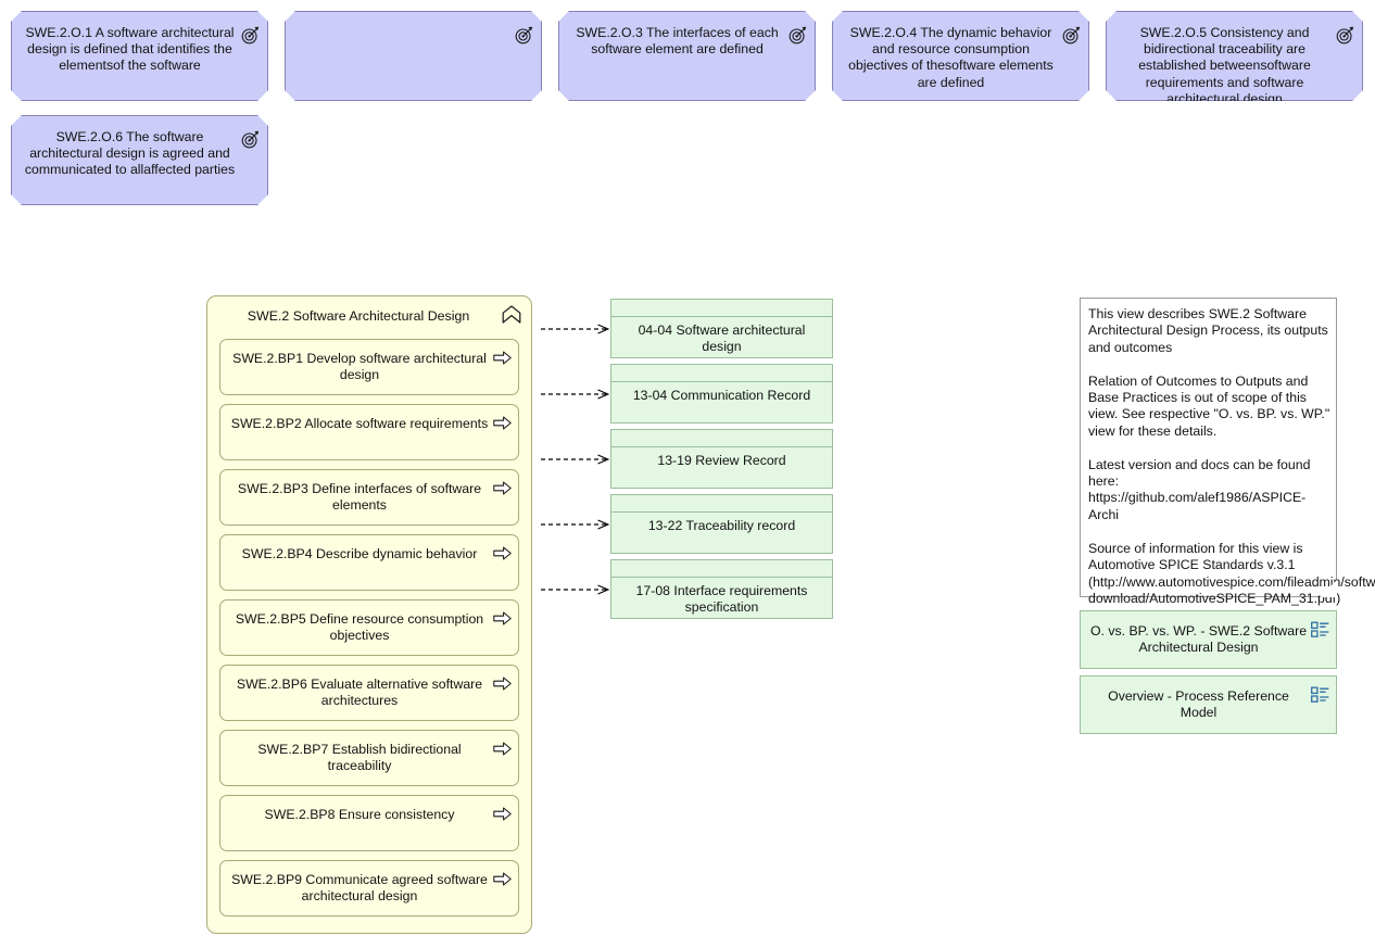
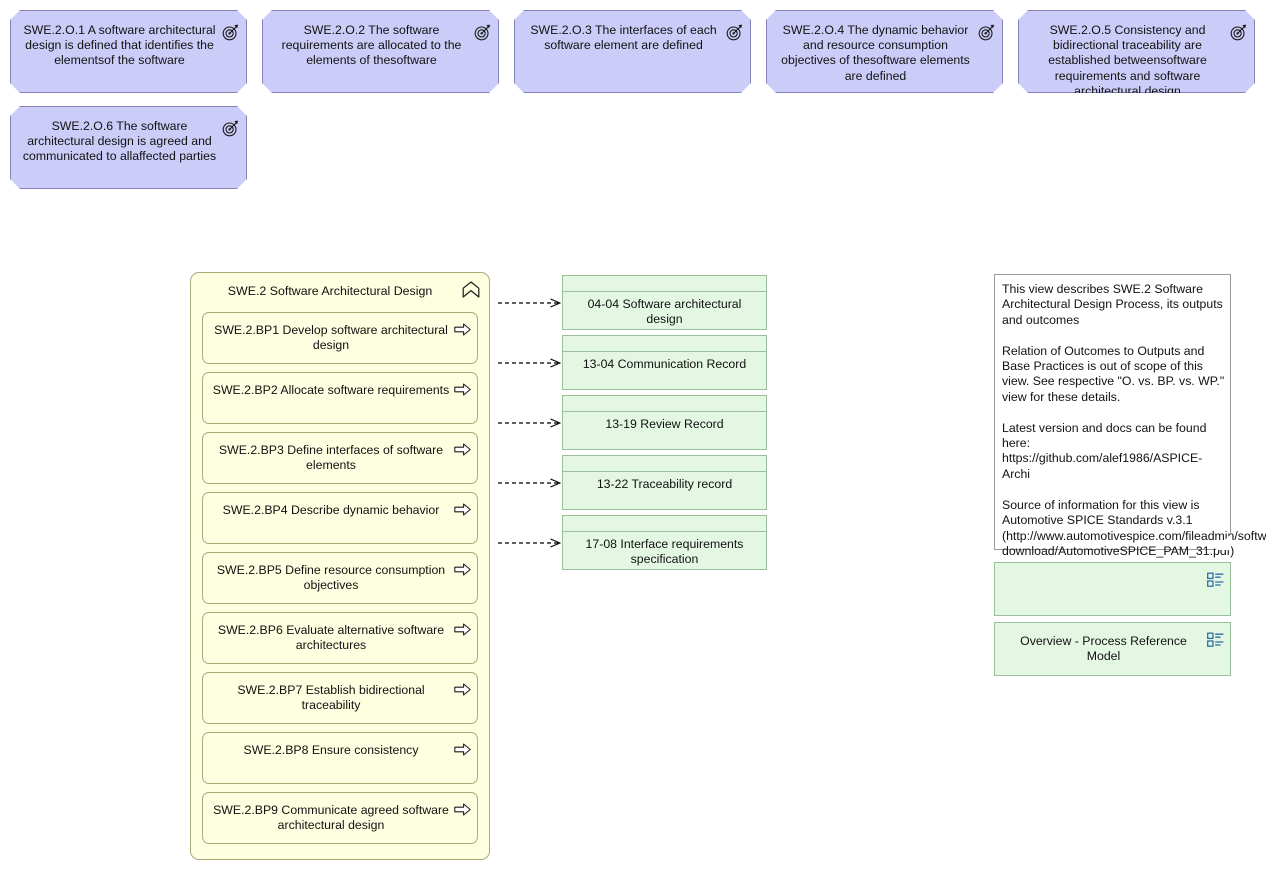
  SWE.2.O.1 A software architectural design is defined that identifies the elementsof the software
+ SWE.2.O.2 The software requirements are allocated to the elements of thesoftware
  SWE.2.O.3 The interfaces of each software element are defined
  SWE.2.O.4 The dynamic behavior and resource consumption objectives of thesoftware elements are defined
  SWE.2.O.5 Consistency and bidirectional traceability are established betweensoftware requirements and software architectural design
  SWE.2.O.6 The software architectural design is agreed and communicated to allaffected parties
  SWE.2 Software Architectural Design
  SWE.2.BP1 Develop software architectural design
  SWE.2.BP2 Allocate software requirements
  SWE.2.BP3 Define interfaces of software elements
  SWE.2.BP4 Describe dynamic behavior
  SWE.2.BP5 Define resource consumption objectives
  SWE.2.BP6 Evaluate alternative software architectures
  SWE.2.BP7 Establish bidirectional traceability
  SWE.2.BP8 Ensure consistency
  SWE.2.BP9 Communicate agreed software architectural design
  04-04 Software architectural design
  13-04 Communication Record
  13-19 Review Record
  13-22 Traceability record
  17-08 Interface requirements specification
  This view describes SWE.2 Software Architectural Design Process, its outputs and outcomes
  Relation of Outcomes to Outputs and Base Practices is out of scope of this view. See respective "O. vs. BP. vs. WP." view for these details.
  Latest version and docs can be found here: https://github.com/alef1986/ASPICE-Archi
  Source of information for this view is Automotive SPICE Standards v.3.1 (http://www.automotivespice.com/fileadmi/softwdownload/AutomotiveSPICE_PAM_31.pdf)
- O. vs. BP. vs. WP. - SWE.2 Software Architectural Design
  Overview - Process Reference Model
